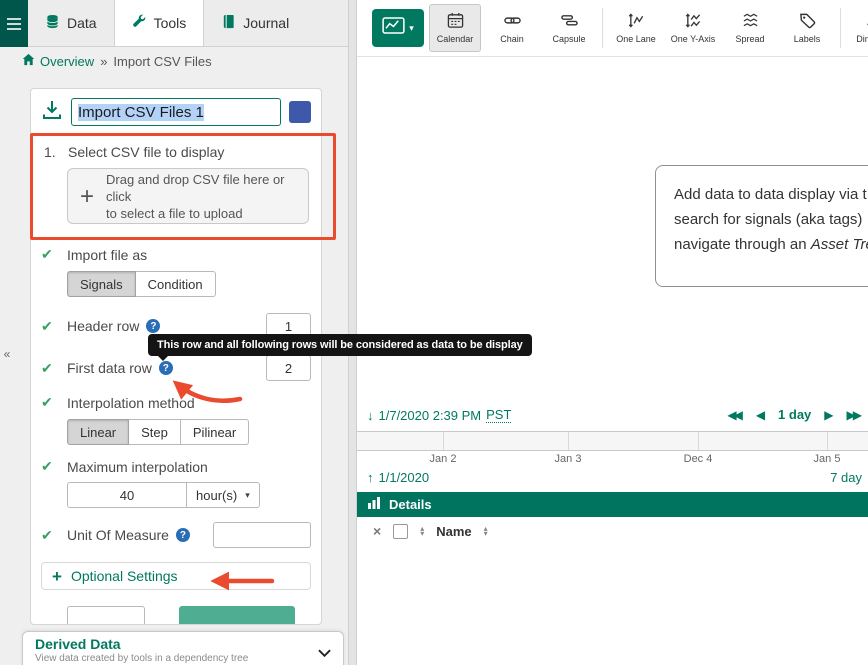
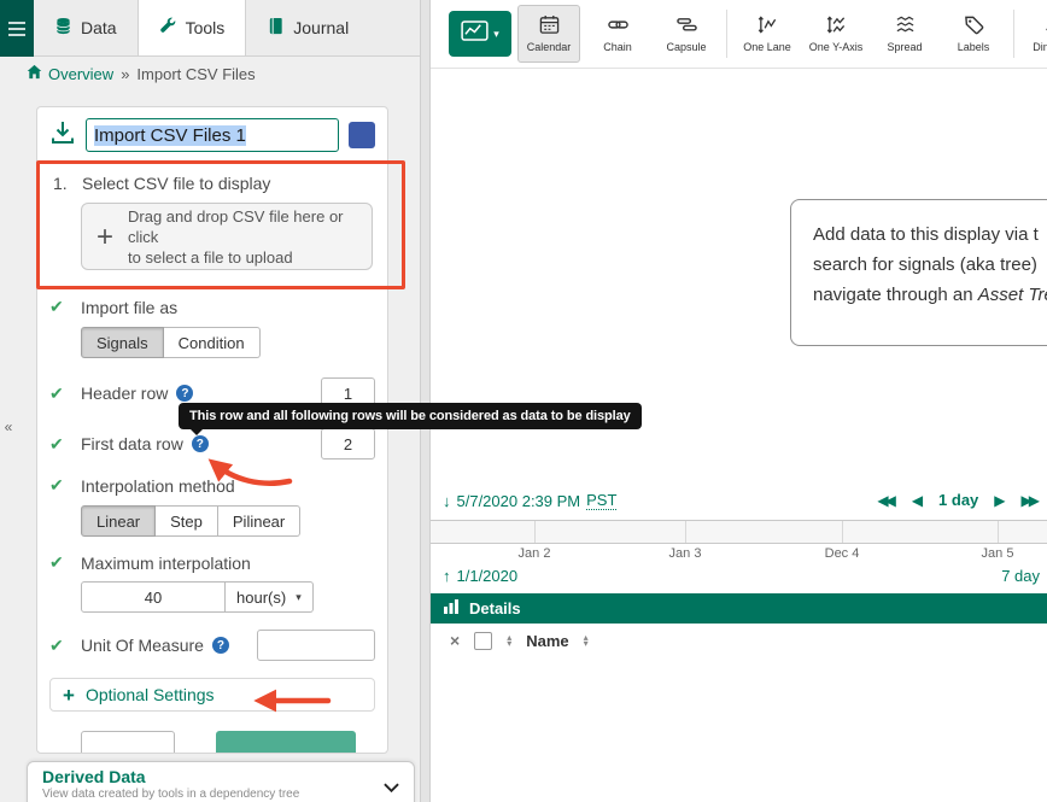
  Data
  Tools
  Journal
  Overview
  »
  Import CSV Files
  «
  Import CSV Files 1
  1.
  Select CSV file to display
  +
  Drag and drop CSV file here or click
  to select a file to upload
  ✔
  Import file as
  Signals
  Condition
  ✔
  Header row
  ?
  1
  ✔
  First data row
  ?
  2
  ✔
  Interpolation method
  Linear
  Step
  Pilinear
  ✔
  Maximum interpolation
  40
  hour(s)
  ▾
  ✔
  Unit Of Measure
  ?
  +
  Optional Settings
  Derived Data
  View data created by tools in a dependency tree
  ▾
  Calendar
  Chain
  Capsule
  One Lane
  One Y-Axis
  Spread
  Labels
- Add data to data display via t
+ Add data to this display via t
- search for signals (aka tags)
+ search for signals (aka tree)
  navigate through an Asset Tr
  ↓
- 1/7/2020 2:39 PM
+ 5/7/2020 2:39 PM
  PST
  ◀◀
  ◀
  1 day
  ▶
  ▶▶
  Jan 2
  Jan 3
  Dec 4
  Jan 5
  ↑
  1/1/2020
  7 day
  Details
  ×
  ▴
  ▾
  Name
  ▴
  ▾
  This row and all following rows will be considered as data to be display
